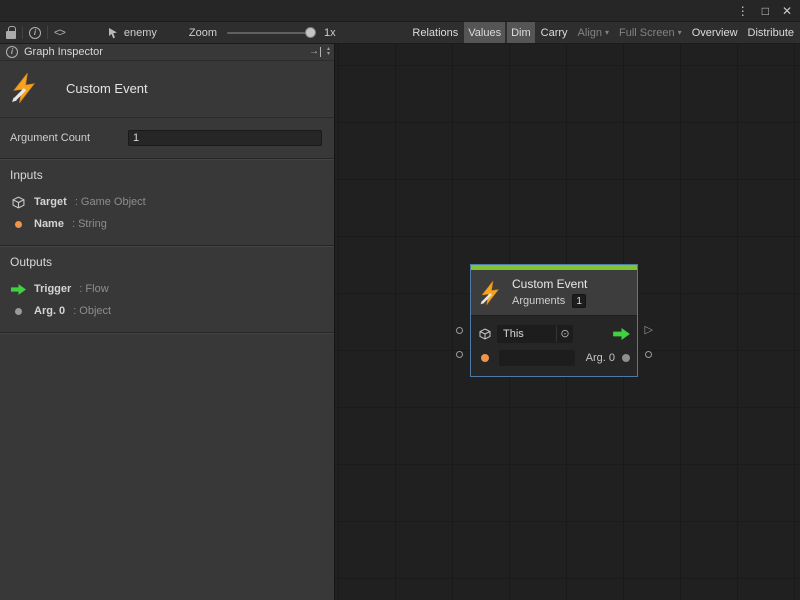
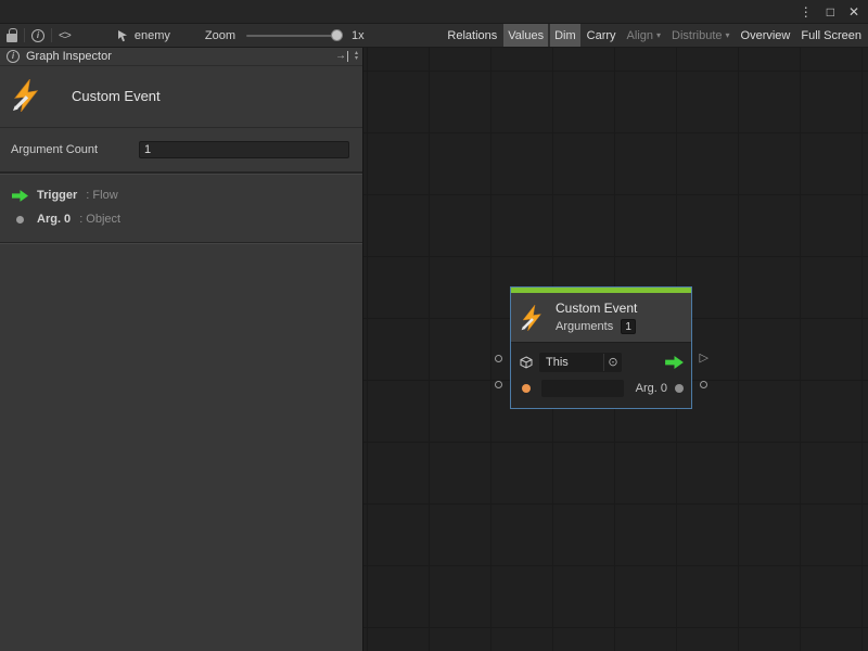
  ⋮
  □
  ✕
  i
  <>
  enemy
  Zoom
  1x
  Relations
  Values
  Dim
  Carry
  Align
  ▾
- Full Screen
+ Distribute
  ▾
  Overview
- Distribute
+ Full Screen
  i
  Graph Inspector
  →
  Custom Event
  Argument Count
  1
- Inputs
- Target
- : Game Object
- Name
- : String
- Outputs
  Trigger
  : Flow
  Arg. 0
  : Object
  Custom Event
  Arguments
  1
  This
  ⊙
  Arg. 0
  ▷
